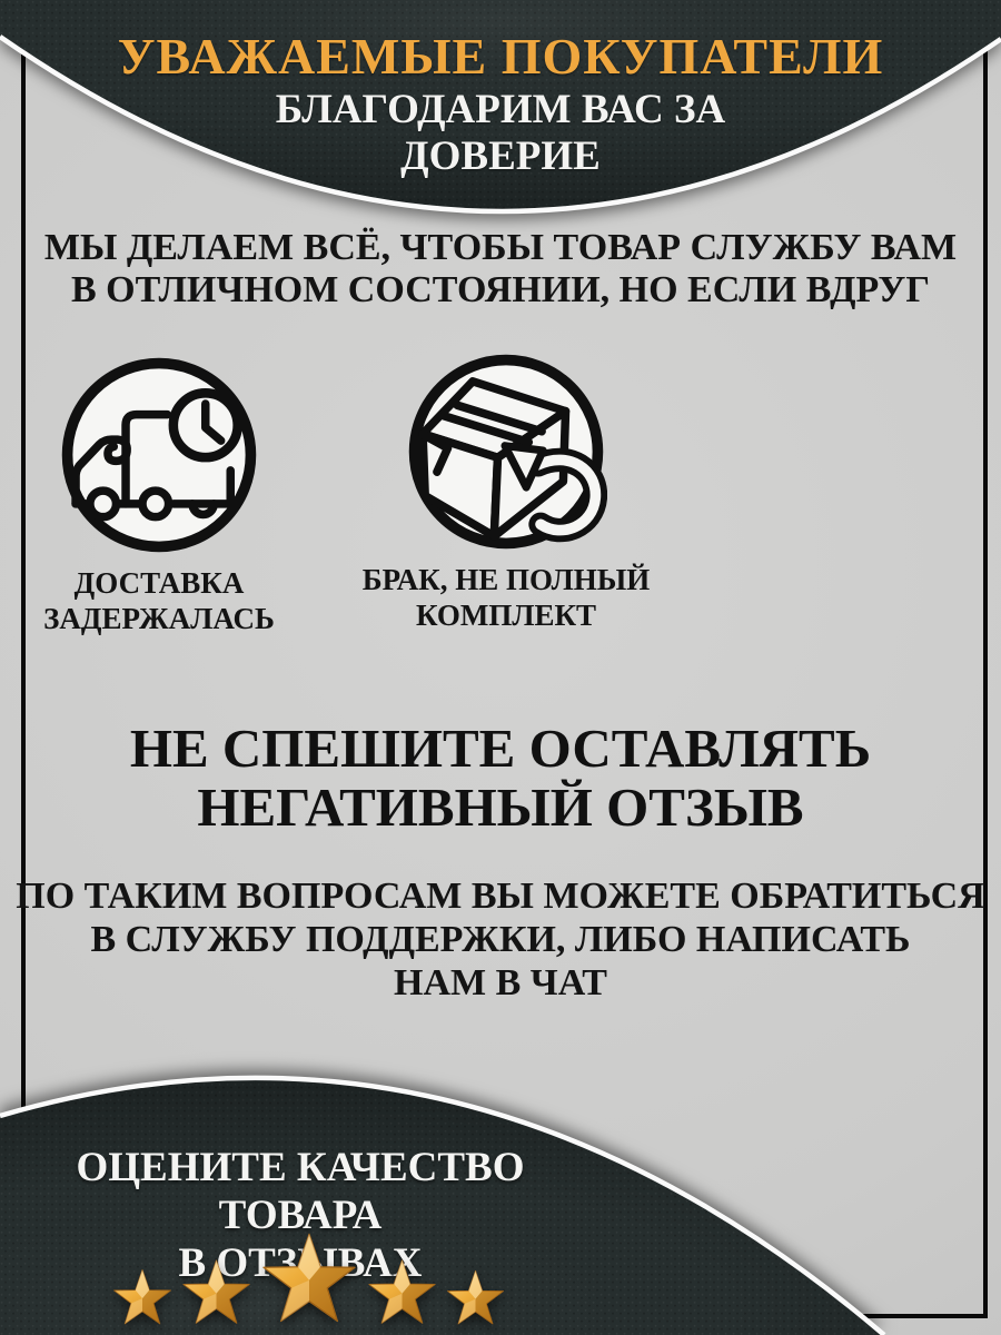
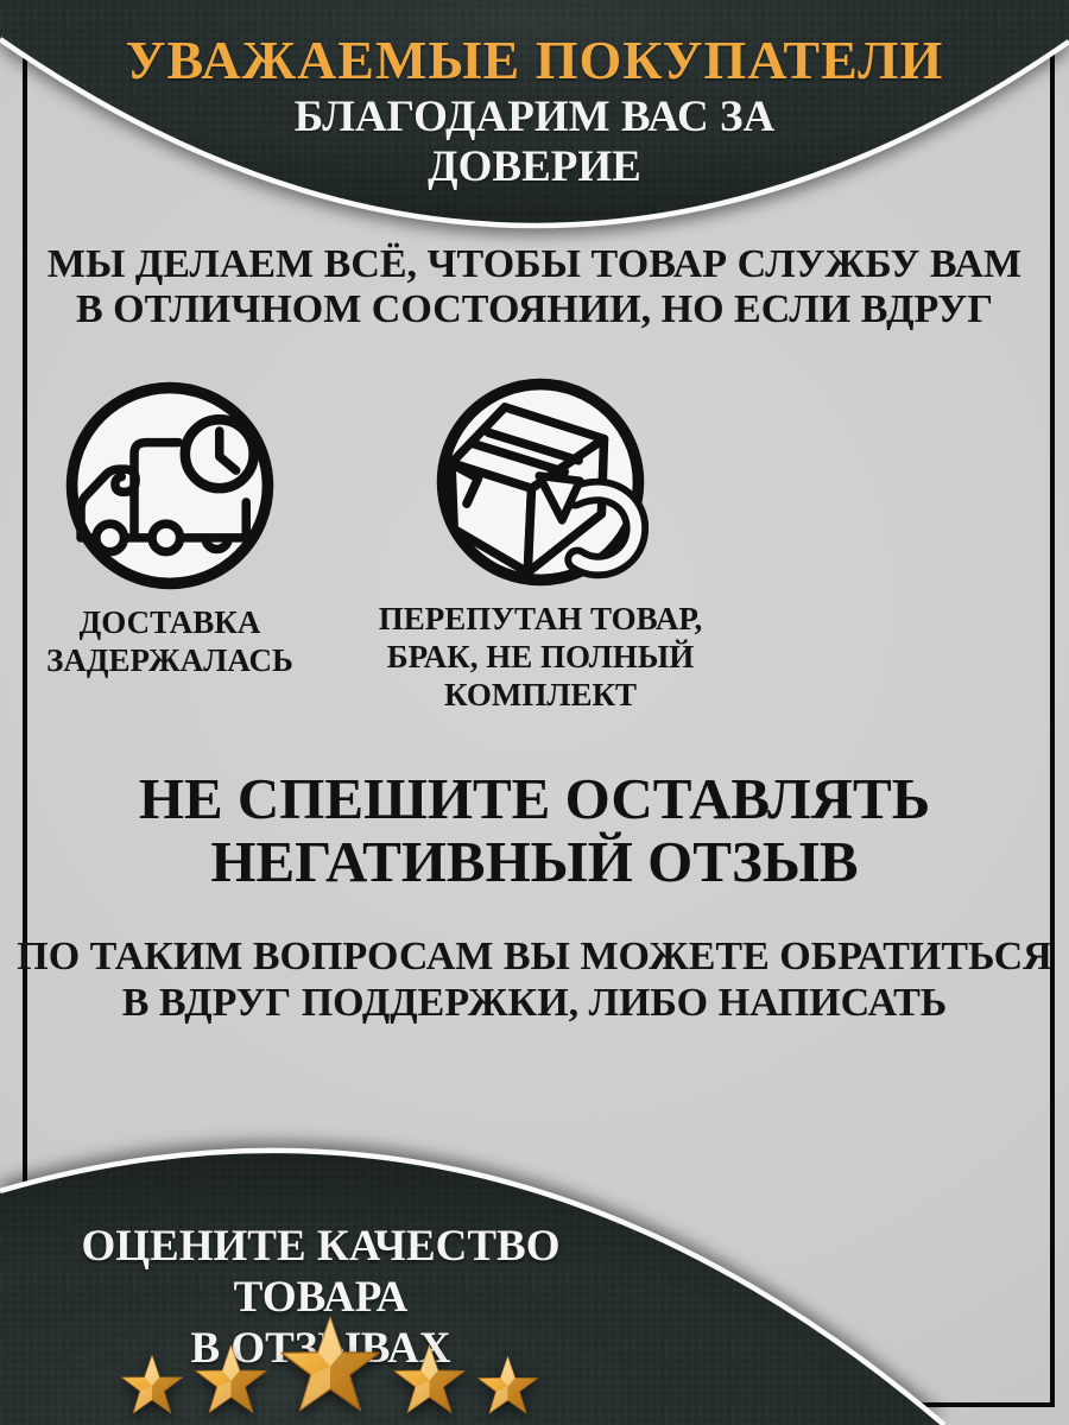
  УВАЖАЕМЫЕ ПОКУПАТЕЛИ
  БЛАГОДАРИМ ВАС ЗА
  ДОВЕРИЕ
  МЫ ДЕЛАЕМ ВСЁ, ЧТОБЫ ТОВАР СЛУЖБУ ВАМ
  В ОТЛИЧНОМ СОСТОЯНИИ, НО ЕСЛИ ВДРУГ
  ДОСТАВКА
  ЗАДЕРЖАЛАСЬ
+ ПЕРЕПУТАН ТОВАР,
  БРАК, НЕ ПОЛНЫЙ
  КОМПЛЕКТ
  НЕ СПЕШИТЕ ОСТАВЛЯТЬ
  НЕГАТИВНЫЙ ОТЗЫВ
  ПО ТАКИМ ВОПРОСАМ ВЫ МОЖЕТЕ ОБРАТИТЬСЯ
- В СЛУЖБУ ПОДДЕРЖКИ, ЛИБО НАПИСАТЬ
+ В ВДРУГ ПОДДЕРЖКИ, ЛИБО НАПИСАТЬ
- НАМ В ЧАТ
  ОЦЕНИТЕ КАЧЕСТВО ТОВАРА
  В ОТЗВАХ
